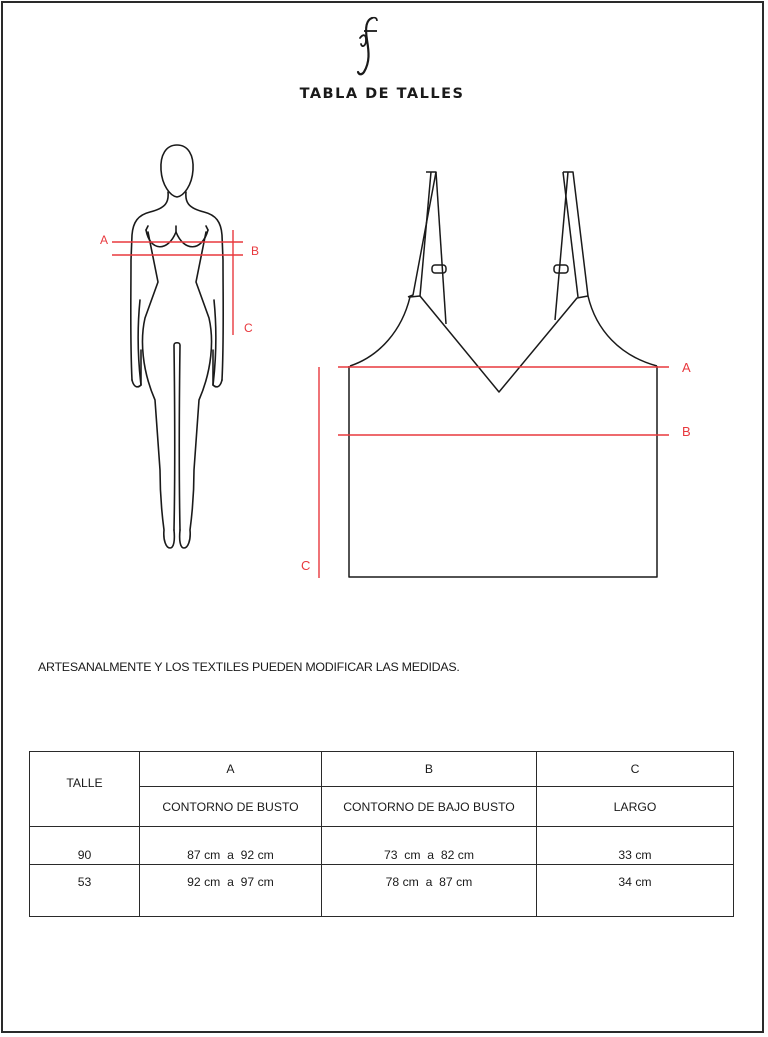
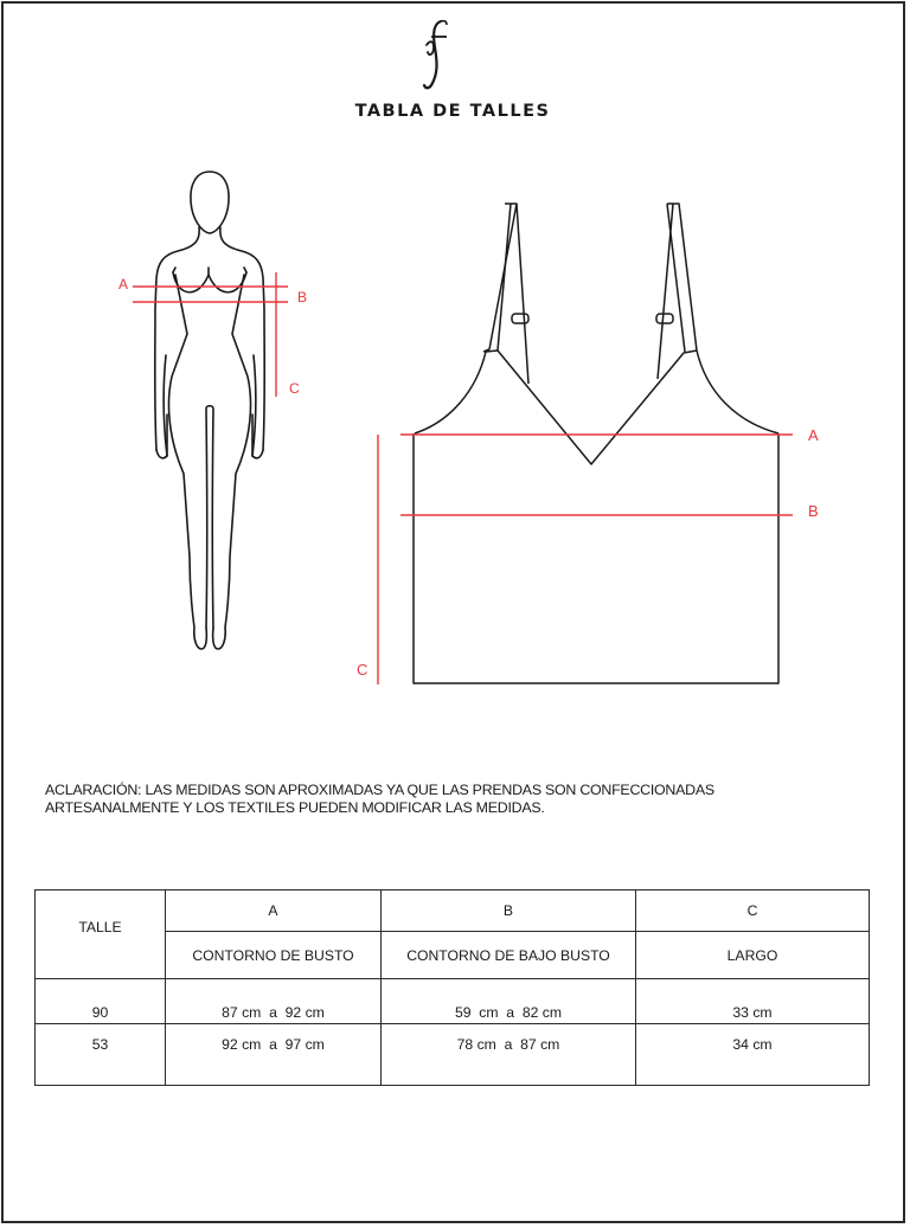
  TABLA DE TALLES
  A
  B
  C
  A
  B
  C
+ ACLARACIÓN: LAS MEDIDAS SON APROXIMADAS YA QUE LAS PRENDAS SON CONFECCIONADAS
  ARTESANALMENTE Y LOS TEXTILES PUEDEN MODIFICAR LAS MEDIDAS.
  TALLE	A	B	C
  CONTORNO DE BUSTO	CONTORNO DE BAJO BUSTO	LARGO
- 90	87 cm a 92 cm	73 cm a 82 cm	33 cm
+ 90	87 cm a 92 cm	59 cm a 82 cm	33 cm
  53	92 cm a 97 cm	78 cm a 87 cm	34 cm
